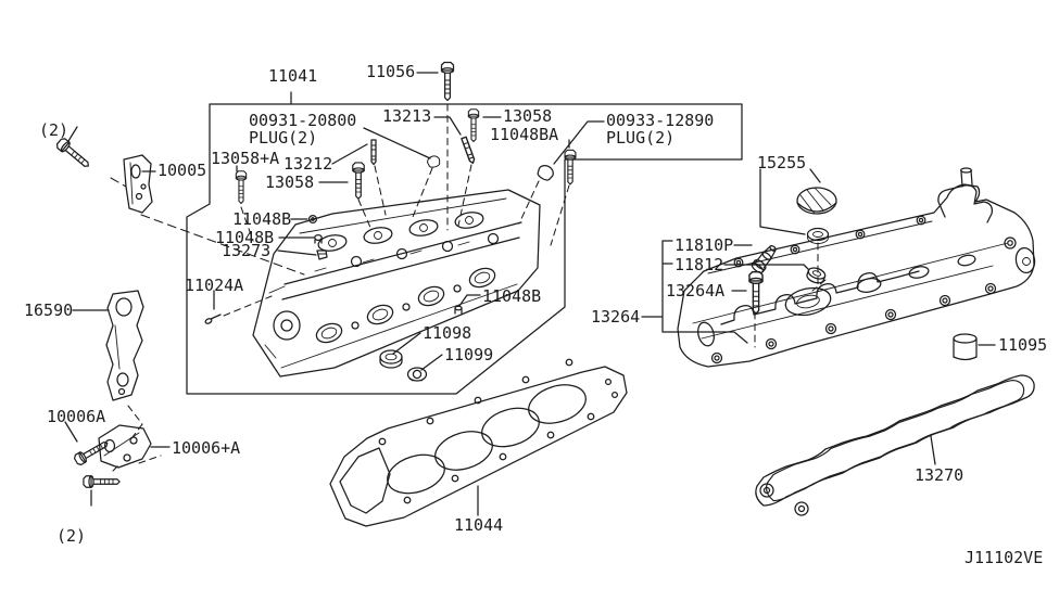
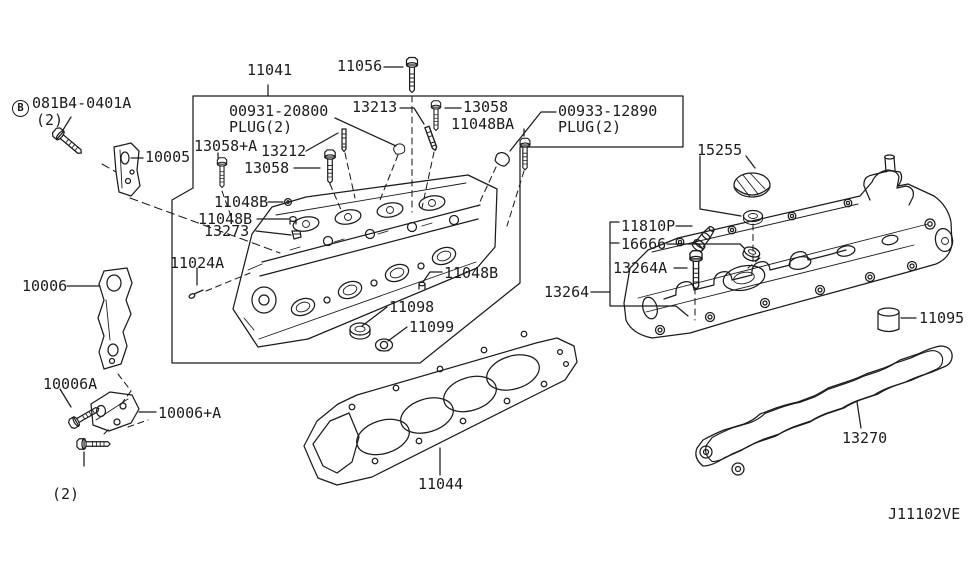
+ B 081B4-0401A
  (2)
  10005
  11041
  11056
  00931-20800
  PLUG(2)
  13213
  13058
  11048BA
  00933-12890
  PLUG(2)
  13058+A
  13212
  13058
  11048B
  11048B
  13273
  11024A
  11048B
  11098
  11099
  15255
  11810P
- 11812
+ 16666
  13264A
  13264
  11095
- 16590
+ 10006
  10006A
  10006+A
  (2)
  11044
  13270
  J11102VE
